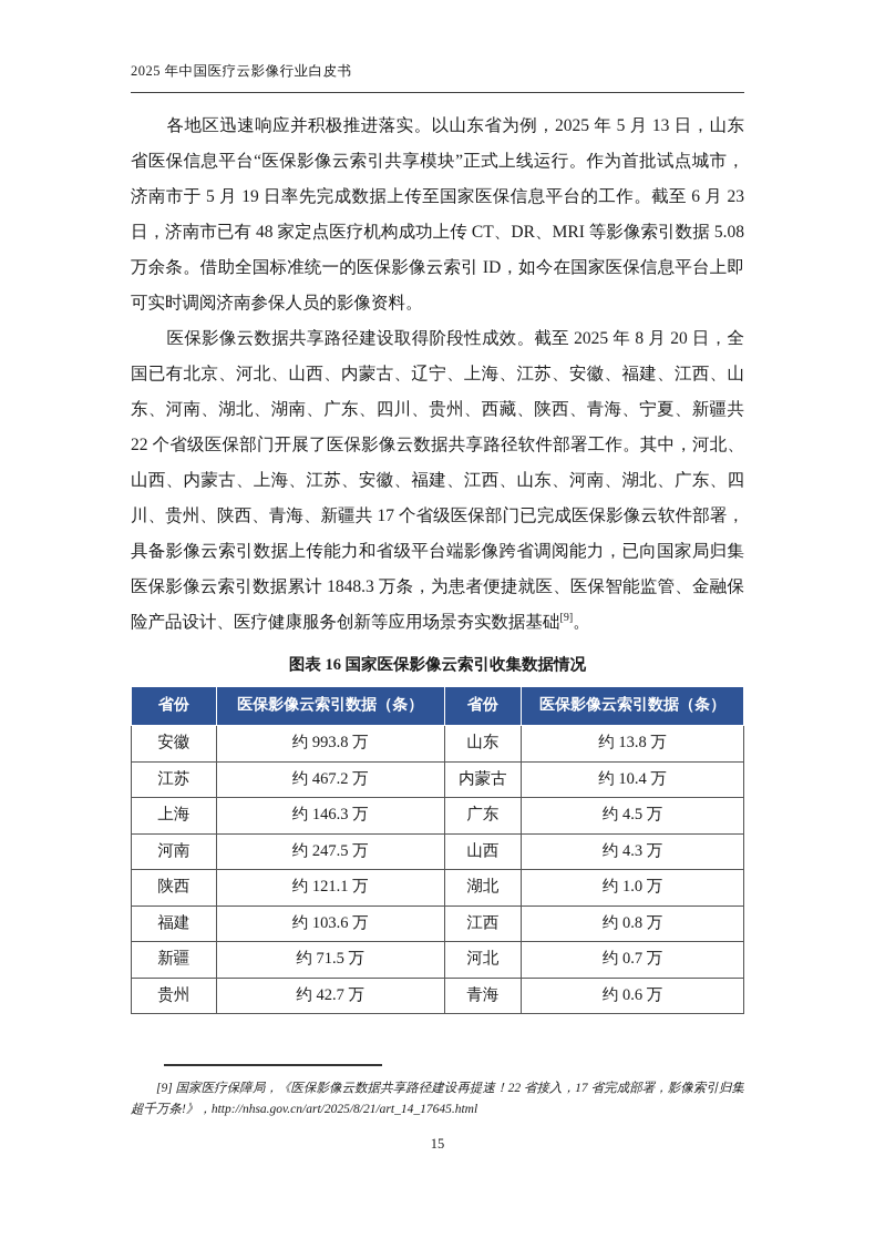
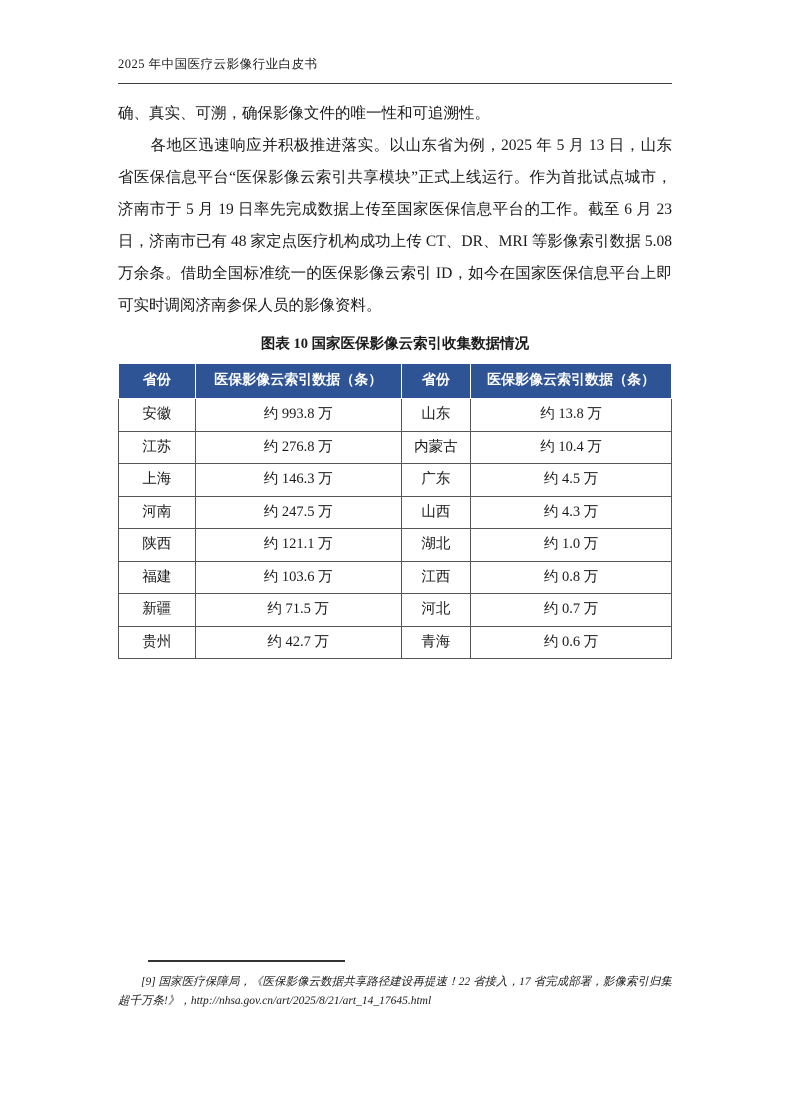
  2025 年中国医疗云影像行业白皮书
+ 确、真实、可溯，确保影像文件的唯一性和可追溯性。
  各地区迅速响应并积极推进落实。以山东省为例，2025 年 5 月 13 日，山东省医保信息平台“医保影像云索引共享模块”正式上线运行。作为首批试点城市，济南市于 5 月 19 日率先完成数据上传至国家医保信息平台的工作。截至 6 月 23 日，济南市已有 48 家定点医疗机构成功上传 CT、DR、MRI 等影像索引数据 5.08 万余条。借助全国标准统一的医保影像云索引 ID，如今在国家医保信息平台上即可实时调阅济南参保人员的影像资料。
- 医保影像云数据共享路径建设取得阶段性成效。截至 2025 年 8 月 20 日，全国已有北京、河北、山西、内蒙古、辽宁、上海、江苏、安徽、福建、江西、山东、河南、湖北、湖南、广东、四川、贵州、西藏、陕西、青海、宁夏、新疆共 22 个省级医保部门开展了医保影像云数据共享路径软件部署工作。其中，河北、山西、内蒙古、上海、江苏、安徽、福建、江西、山东、河南、湖北、广东、四川、贵州、陕西、青海、新疆共 17 个省级医保部门已完成医保影像云软件部署，具备影像云索引数据上传能力和省级平台端影像跨省调阅能力，已向国家局归集医保影像云索引数据累计 1848.3 万条，为患者便捷就医、医保智能监管、金融保险产品设计、医疗健康服务创新等应用场景夯实数据基础[9]。
- 图表 16 国家医保影像云索引收集数据情况
+ 图表 10 国家医保影像云索引收集数据情况
  省份	医保影像云索引数据（条）	省份	医保影像云索引数据（条）
  安徽	约 993.8 万	山东	约 13.8 万
- 江苏	约 467.2 万	内蒙古	约 10.4 万
+ 江苏	约 276.8 万	内蒙古	约 10.4 万
  上海	约 146.3 万	广东	约 4.5 万
  河南	约 247.5 万	山西	约 4.3 万
  陕西	约 121.1 万	湖北	约 1.0 万
  福建	约 103.6 万	江西	约 0.8 万
  新疆	约 71.5 万	河北	约 0.7 万
  贵州	约 42.7 万	青海	约 0.6 万
  [9] 国家医疗保障局，《医保影像云数据共享路径建设再提速！22 省接入，17 省完成部署，影像索引归集超千万条!》，http://nhsa.gov.cn/art/2025/8/21/art_14_17645.html
- 15
